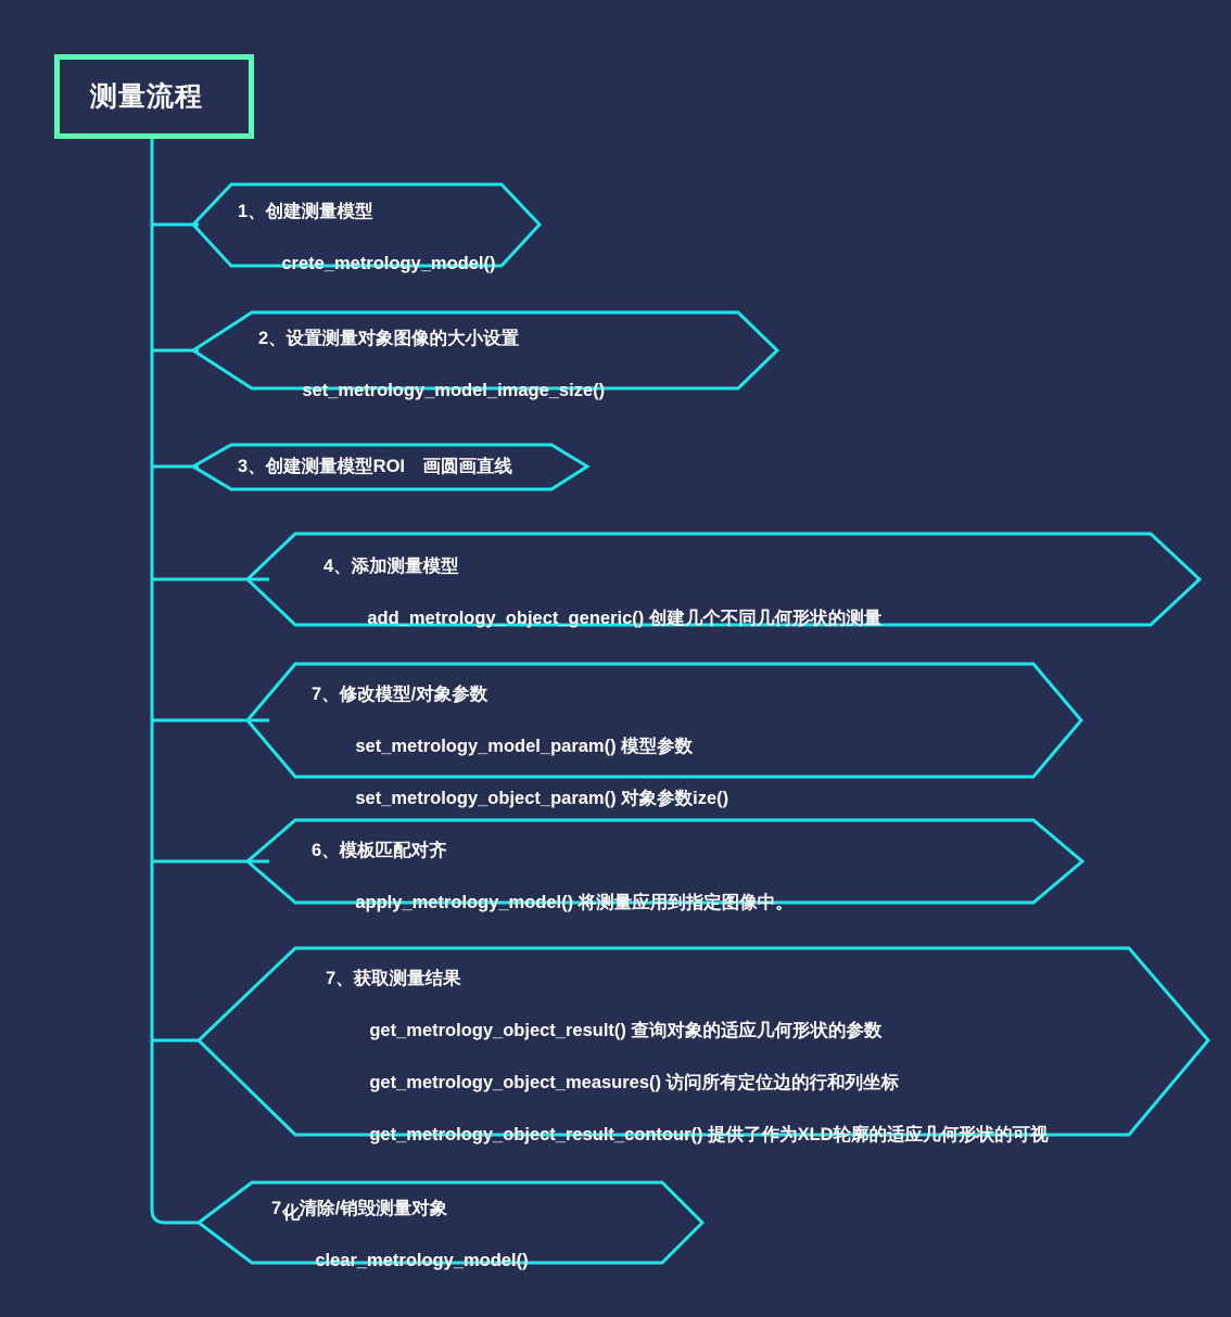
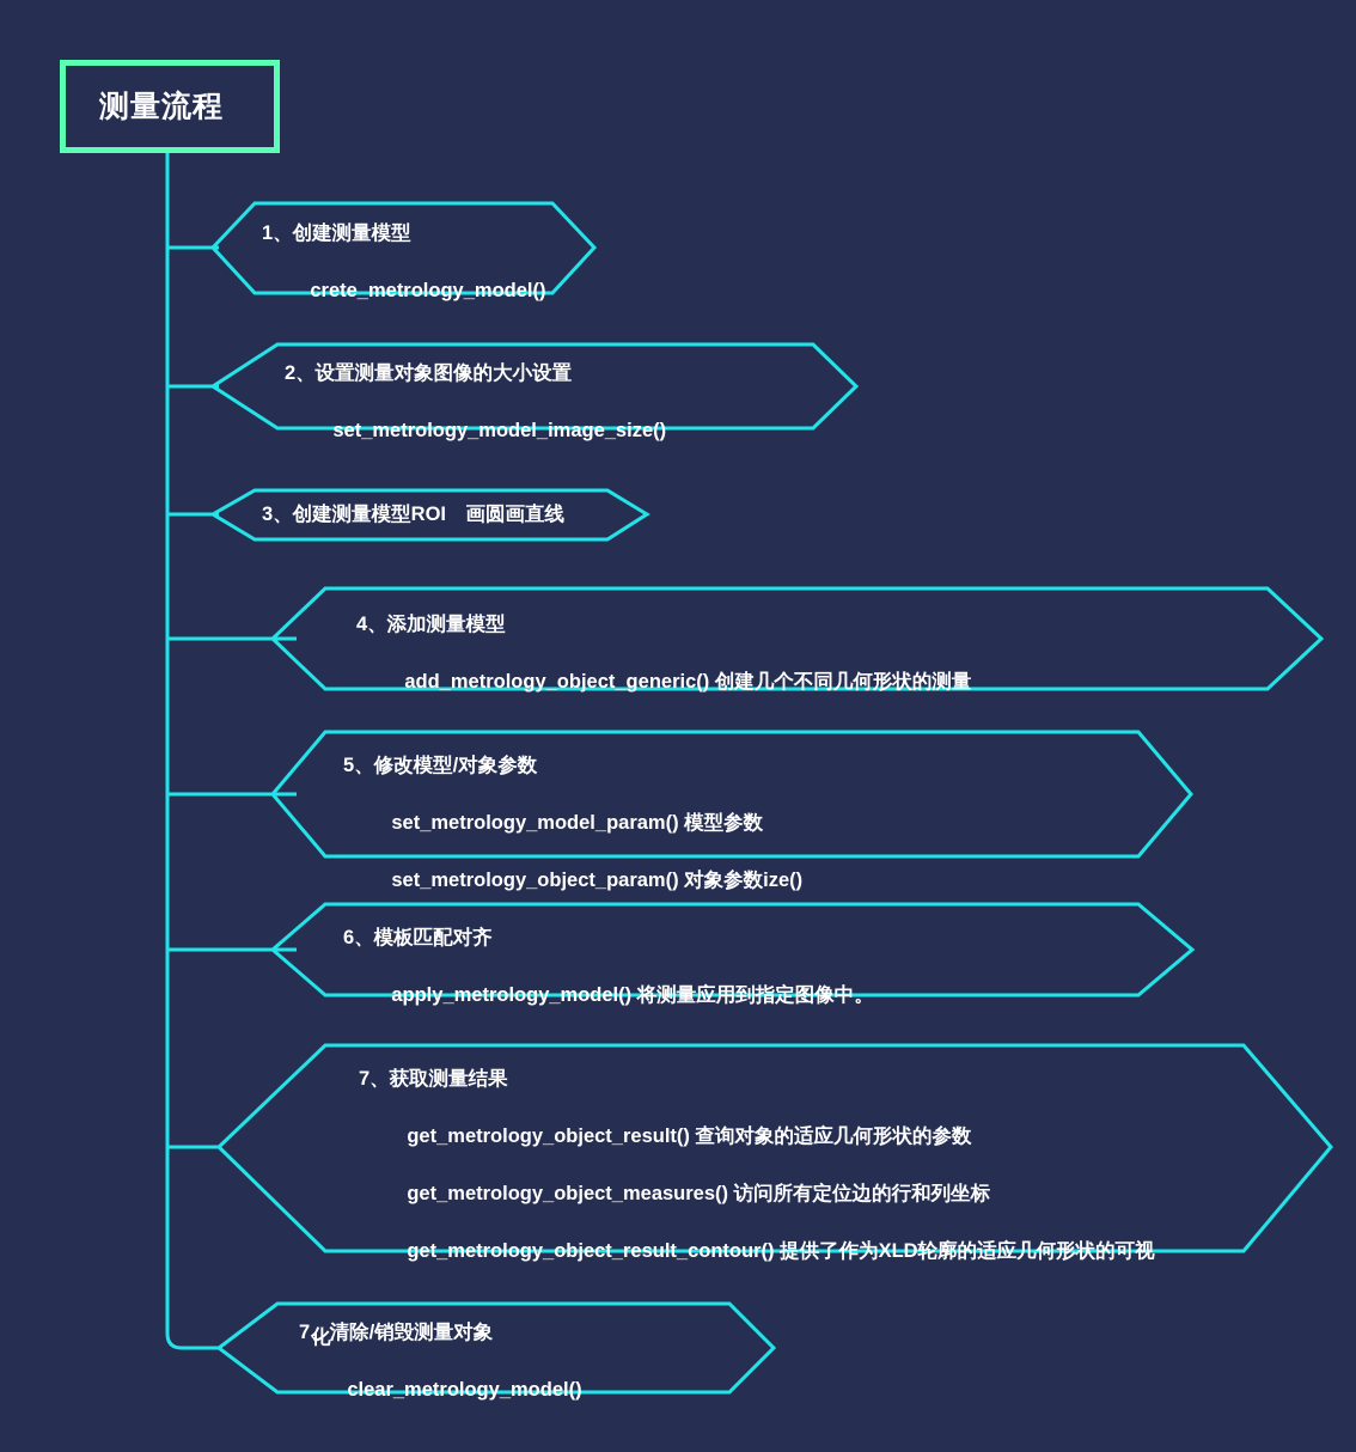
  测量流程
  1、创建测量模型
  crete_metrology_model()
  2、设置测量对象图像的大小设置
  set_metrology_model_image_size()
  3、创建测量模型ROI 画圆画直线
  4、添加测量模型
  add_metrology_object_generic() 创建几个不同几何形状的测量
- 7、修改模型/对象参数
+ 5、修改模型/对象参数
  set_metrology_model_param() 模型参数
  set_metrology_object_param() 对象参数ize()
  6、模板匹配对齐
  apply_metrology_model() 将测量应用到指定图像中。
  7、获取测量结果
  get_metrology_object_result() 查询对象的适应几何形状的参数
  get_metrology_object_measures() 访问所有定位边的行和列坐标
  get_metrology_object_result_contour() 提供了作为XLD轮廓的适应几何形状的可视
  化
  7、清除/销毁测量对象
  clear_metrology_model()
